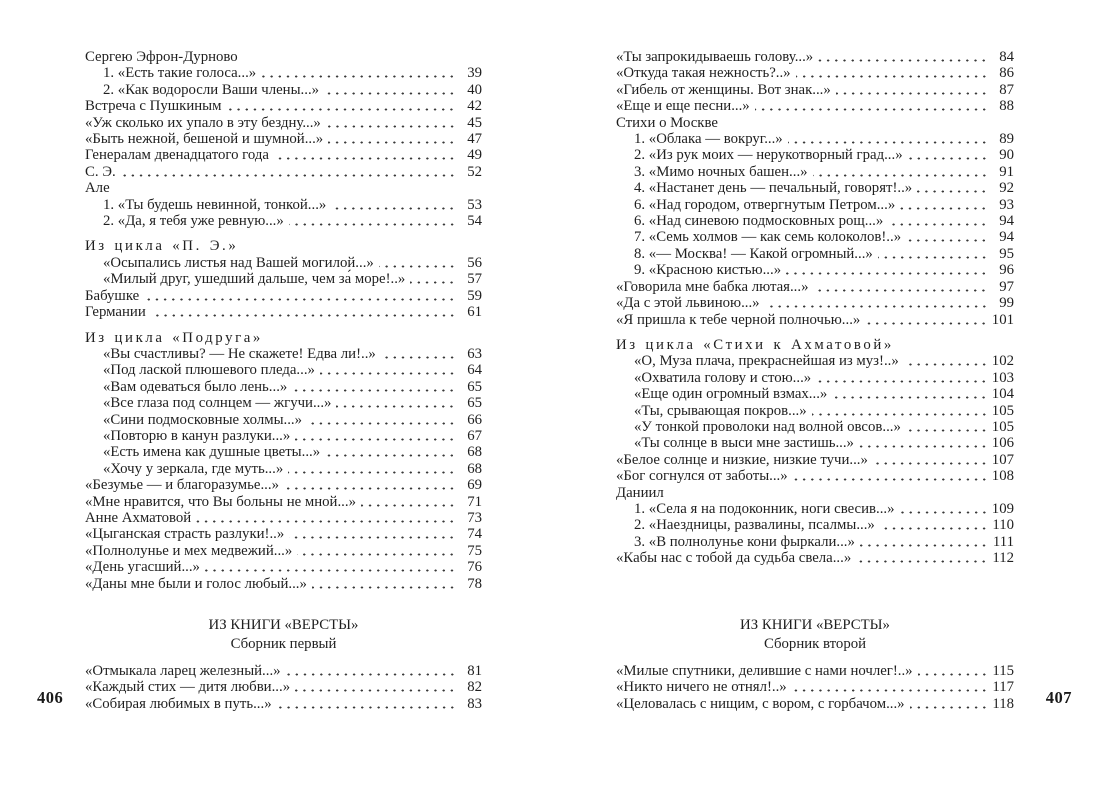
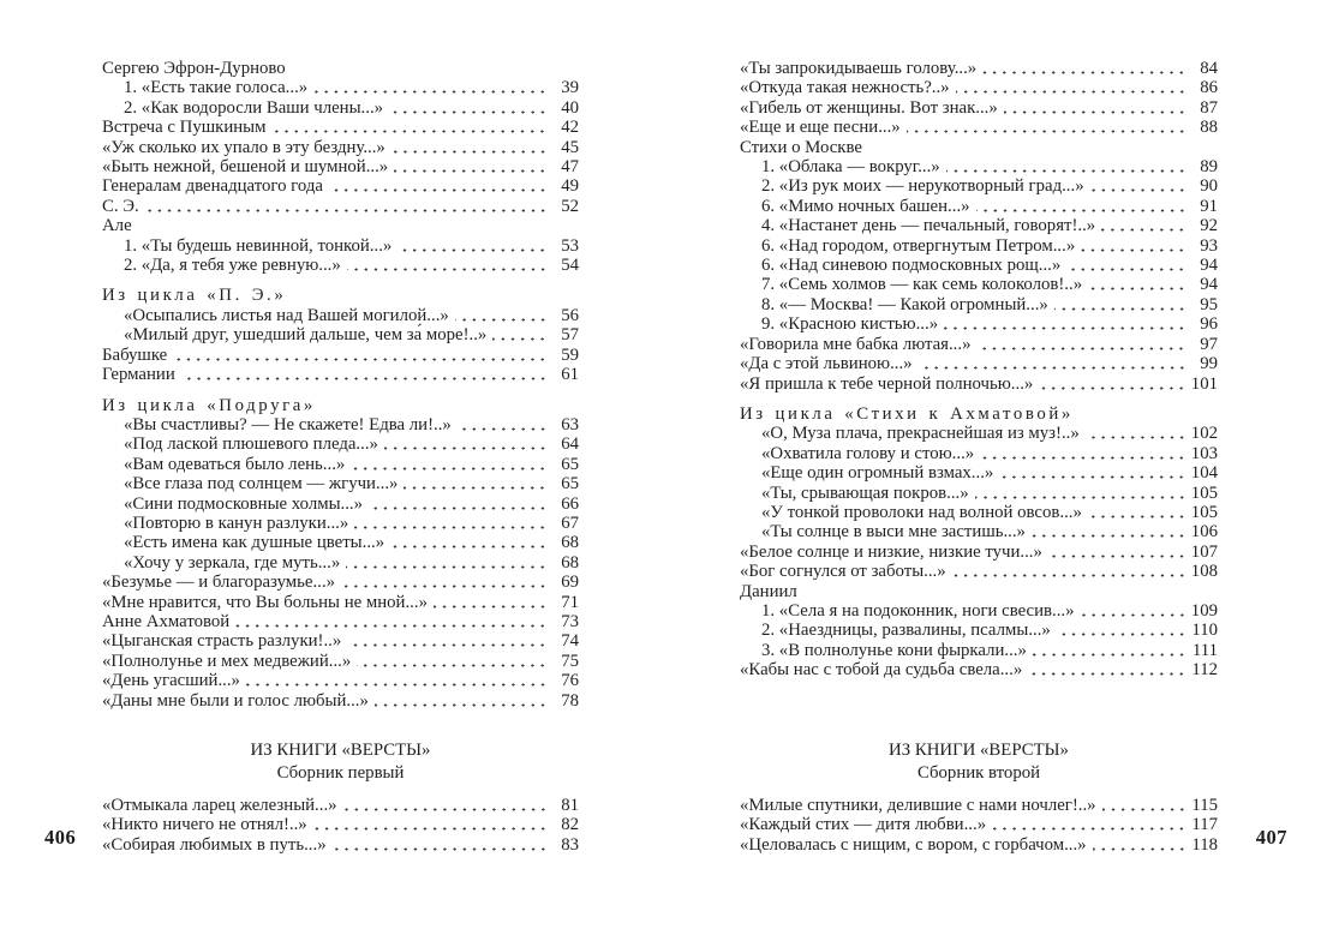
  Сергею Эфрон-Дурново
  1. «Есть такие голоса...»
  39
  2. «Как водоросли Ваши члены...»
  40
  Встреча с Пушкиным
  42
  «Уж сколько их упало в эту бездну...»
  45
  «Быть нежной, бешеной и шумной...»
  47
  Генералам двенадцатого года
  49
  С. Э.
  52
  Але
  1. «Ты будешь невинной, тонкой...»
  53
  2. «Да, я тебя уже ревную...»
  54
  Из цикла «П. Э.»
  «Осыпались листья над Вашей могилой...»
  56
  «Милый друг, ушедший дальше, чем за́ море!..»
  57
  Бабушке
  59
  Германии
  61
  Из цикла «Подруга»
  «Вы счастливы? — Не скажете! Едва ли!..»
  63
  «Под лаской плюшевого пледа...»
  64
  «Вам одеваться было лень...»
  65
  «Все глаза под солнцем — жгучи...»
  65
  «Сини подмосковные холмы...»
  66
  «Повторю в канун разлуки...»
  67
  «Есть имена как душные цветы...»
  68
  «Хочу у зеркала, где муть...»
  68
  «Безумье — и благоразумье...»
  69
  «Мне нравится, что Вы больны не мной...»
  71
  Анне Ахматовой
  73
  «Цыганская страсть разлуки!..»
  74
  «Полнолунье и мех медвежий...»
  75
  «День угасший...»
  76
  «Даны мне были и голос любый...»
  78
  ИЗ КНИГИ «ВЕРСТЫ»
  Сборник первый
  «Отмыкала ларец железный...»
  81
- «Каждый стих — дитя любви...»
+ «Никто ничего не отнял!..»
  82
  «Собирая любимых в путь...»
  83
  «Ты запрокидываешь голову...»
  84
  «Откуда такая нежность?..»
  86
  «Гибель от женщины. Вот знак...»
  87
  «Еще и еще песни...»
  88
  Стихи о Москве
  1. «Облака — вокруг...»
  89
  2. «Из рук моих — нерукотворный град...»
  90
- 3. «Мимо ночных башен...»
+ 6. «Мимо ночных башен...»
  91
  4. «Настанет день — печальный, говорят!..»
  92
  6. «Над городом, отвергнутым Петром...»
  93
  6. «Над синевою подмосковных рощ...»
  94
  7. «Семь холмов — как семь колоколов!..»
  94
  8. «— Москва! — Какой огромный...»
  95
  9. «Красною кистью...»
  96
  «Говорила мне бабка лютая...»
  97
  «Да с этой львиною...»
  99
  «Я пришла к тебе черной полночью...»
  101
  Из цикла «Стихи к Ахматовой»
  «О, Муза плача, прекраснейшая из муз!..»
  102
  «Охватила голову и стою...»
  103
  «Еще один огромный взмах...»
  104
  «Ты, срывающая покров...»
  105
  «У тонкой проволоки над волной овсов...»
  105
  «Ты солнце в выси мне застишь...»
  106
  «Белое солнце и низкие, низкие тучи...»
  107
  «Бог согнулся от заботы...»
  108
  Даниил
  1. «Села я на подоконник, ноги свесив...»
  109
  2. «Наездницы, развалины, псалмы...»
  110
  3. «В полнолунье кони фыркали...»
  111
  «Кабы нас с тобой да судьба свела...»
  112
  ИЗ КНИГИ «ВЕРСТЫ»
  Сборник второй
  «Милые спутники, делившие с нами ночлег!..»
  115
- «Никто ничего не отнял!..»
+ «Каждый стих — дитя любви...»
  117
  «Целовалась с нищим, с вором, с горбачом...»
  118
  406
  407
